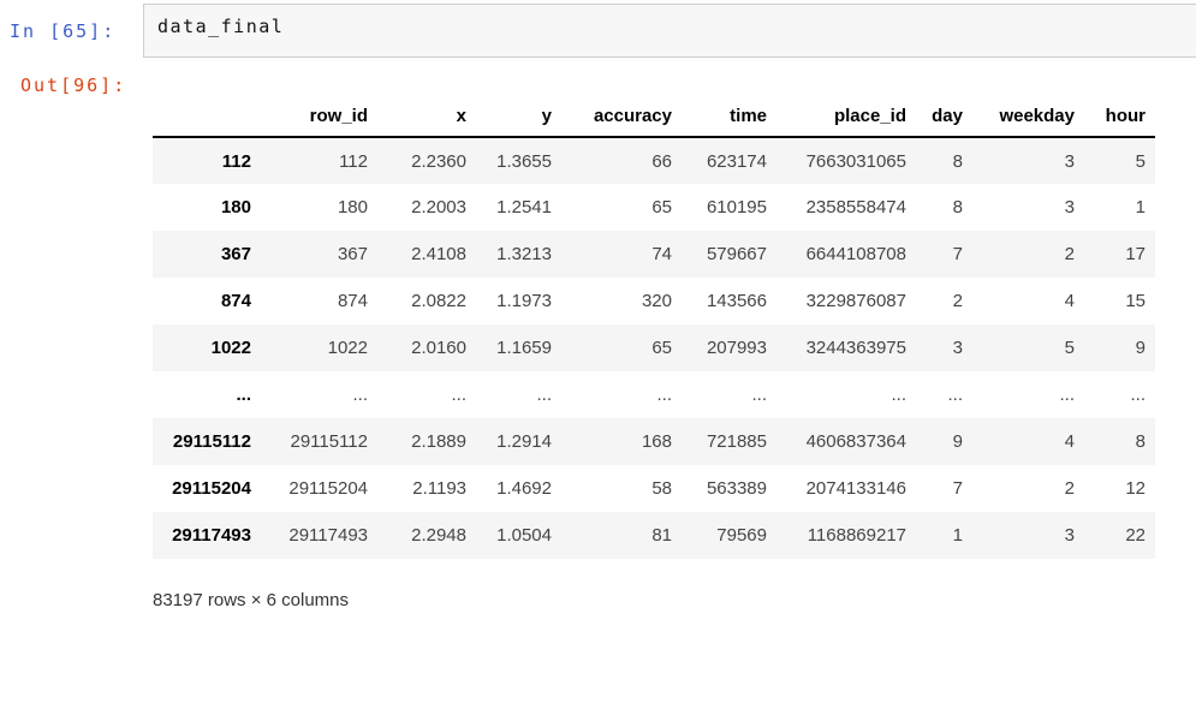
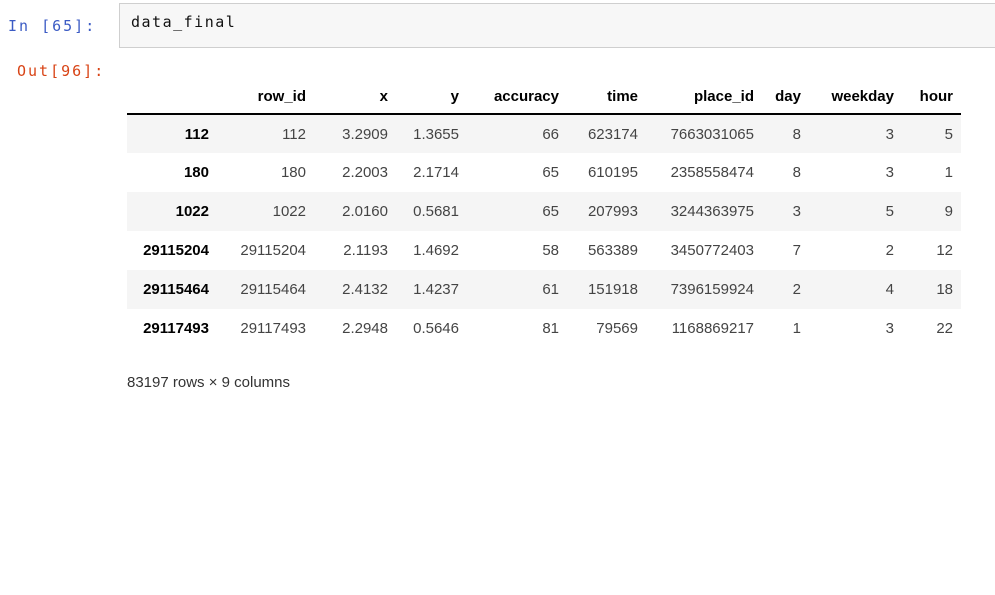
  In [65]:
  data_final
  Out[96]:
  	row_id	x	y	accuracy	time	place_id	day	weekday	hour
- 112	112	2.2360	1.3655	66	623174	7663031065	8	3	5
+ 112	112	3.2909	1.3655	66	623174	7663031065	8	3	5
- 180	180	2.2003	1.2541	65	610195	2358558474	8	3	1
+ 180	180	2.2003	2.1714	65	610195	2358558474	8	3	1
- 367	367	2.4108	1.3213	74	579667	6644108708	7	2	17
- 874	874	2.0822	1.1973	320	143566	3229876087	2	4	15
- 1022	1022	2.0160	1.1659	65	207993	3244363975	3	5	9
+ 1022	1022	2.0160	0.5681	65	207993	3244363975	3	5	9
- ...	...	...	...	...	...	...	...	...	...
- 29115112	29115112	2.1889	1.2914	168	721885	4606837364	9	4	8
- 29115204	29115204	2.1193	1.4692	58	563389	2074133146	7	2	12
+ 29115204	29115204	2.1193	1.4692	58	563389	3450772403	7	2	12
+ 29115464	29115464	2.4132	1.4237	61	151918	7396159924	2	4	18
- 29117493	29117493	2.2948	1.0504	81	79569	1168869217	1	3	22
+ 29117493	29117493	2.2948	0.5646	81	79569	1168869217	1	3	22
- 83197 rows × 6 columns
+ 83197 rows × 9 columns
